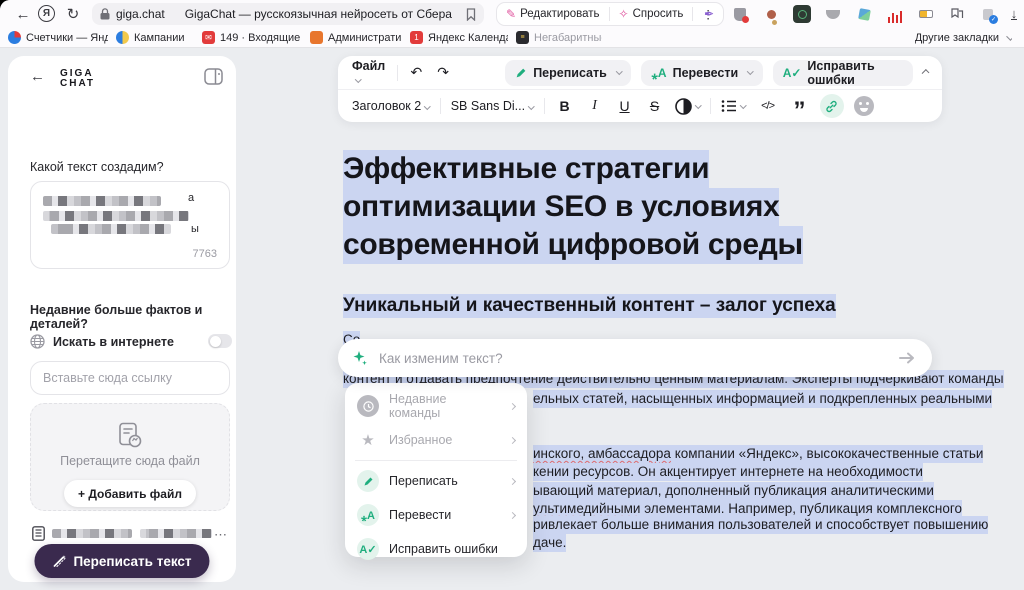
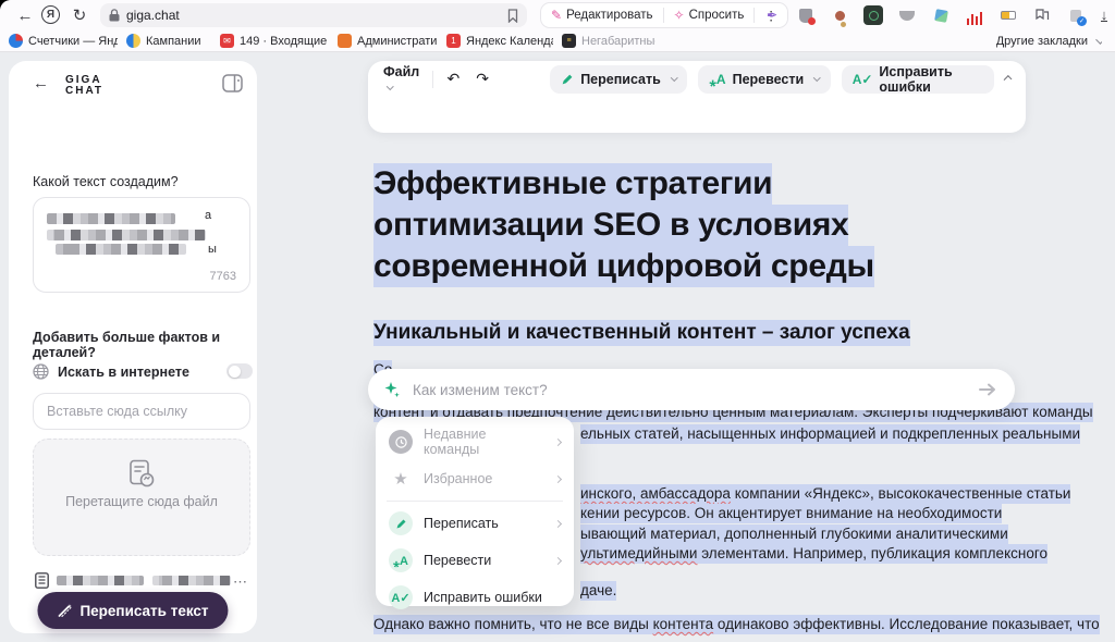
  ←
  Я
  ↻
  giga.chat
- GigaChat — русскоязычная нейросеть от Сбера
  ✎
  Редактировать
  ✧
  Спросить
  ⋮
  ✒
  ↓
  Счетчики — Янд
  Кампании
  ✉
  149 · Входящие
  Администрати
  1
  Яндекс Календ
  Негабаритны
  Другие закладки
  Эффективные стратегии
  оптимизации SEO в условиях
  современной цифровой среды
  Уникальный и качественный контент – залог успеха
  контент и отдавать предпочтение действительно ценным материалам. Эксперты подчеркивают команды
  ельных статей, насыщенных информацией и подкрепленных реальными
  инского, амбассадора компании «Яндекс», высококачественные статьи
- кении ресурсов. Он акцентирует интернете на необходимости
+ кении ресурсов. Он акцентирует внимание на необходимости
- ывающий материал, дополненный публикация аналитическими
+ ывающий материал, дополненный глубокими аналитическими
  ультимедийными элементами. Например, публикация комплексного
- ривлекает больше внимания пользователей и способствует повышению
  даче.
+ Однако важно помнить, что не все виды контента одинаково эффективны. Исследование показывает, что
  Недавние команды
  ★
  Избранное
  Переписать
  ⁎A
  Перевести
  A✓
  Исправить ошибки
  Как изменим текст?
  Файл
  ↶
  ↷
  Переписать
  ⁎A
  Перевести
  A✓
  Исправить ошибки
- Заголовок 2
- SB Sans Di...
- B
- I
- U
- S
- </>
- ”
  ←
  GIGA
  CHAT
  Какой текст создадим?
  а
  ы
  7763
- Недавние больше фактов и деталей?
+ Добавить больше фактов и деталей?
  Искать в интернете
  Вставьте сюда ссылку
  Перетащите сюда файл
- + Добавить файл
  ⋯
  Переписать текст
